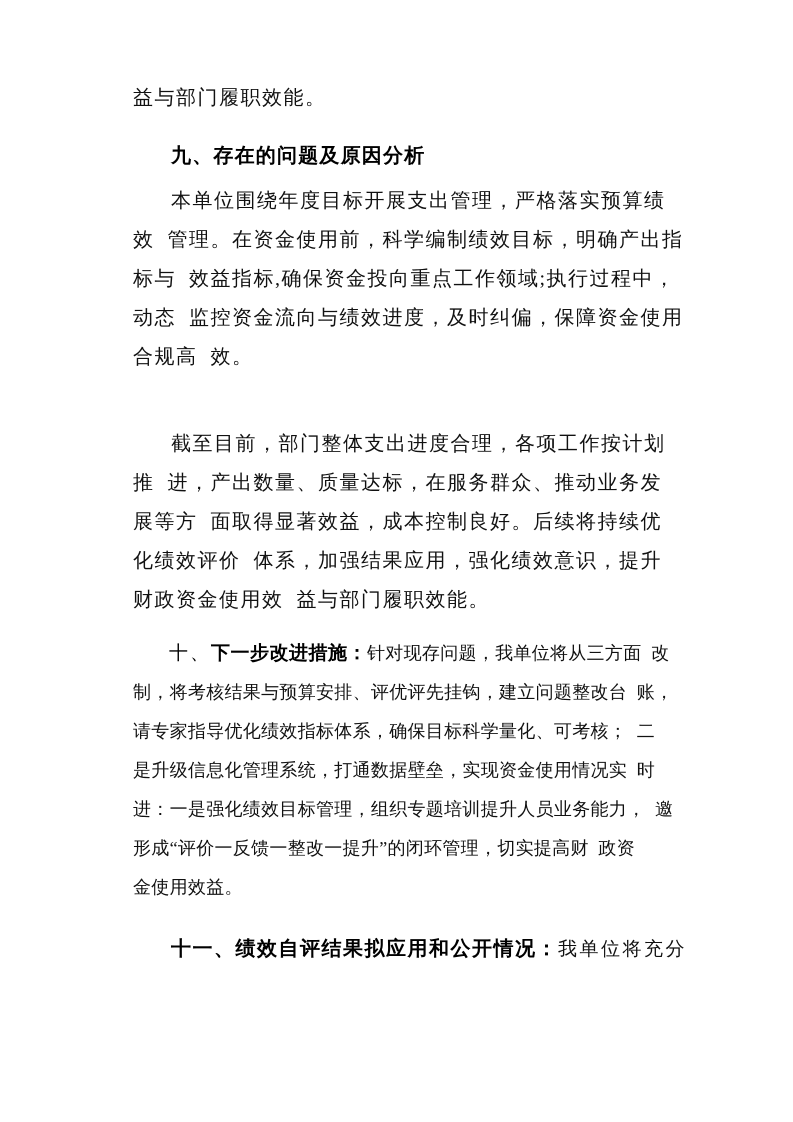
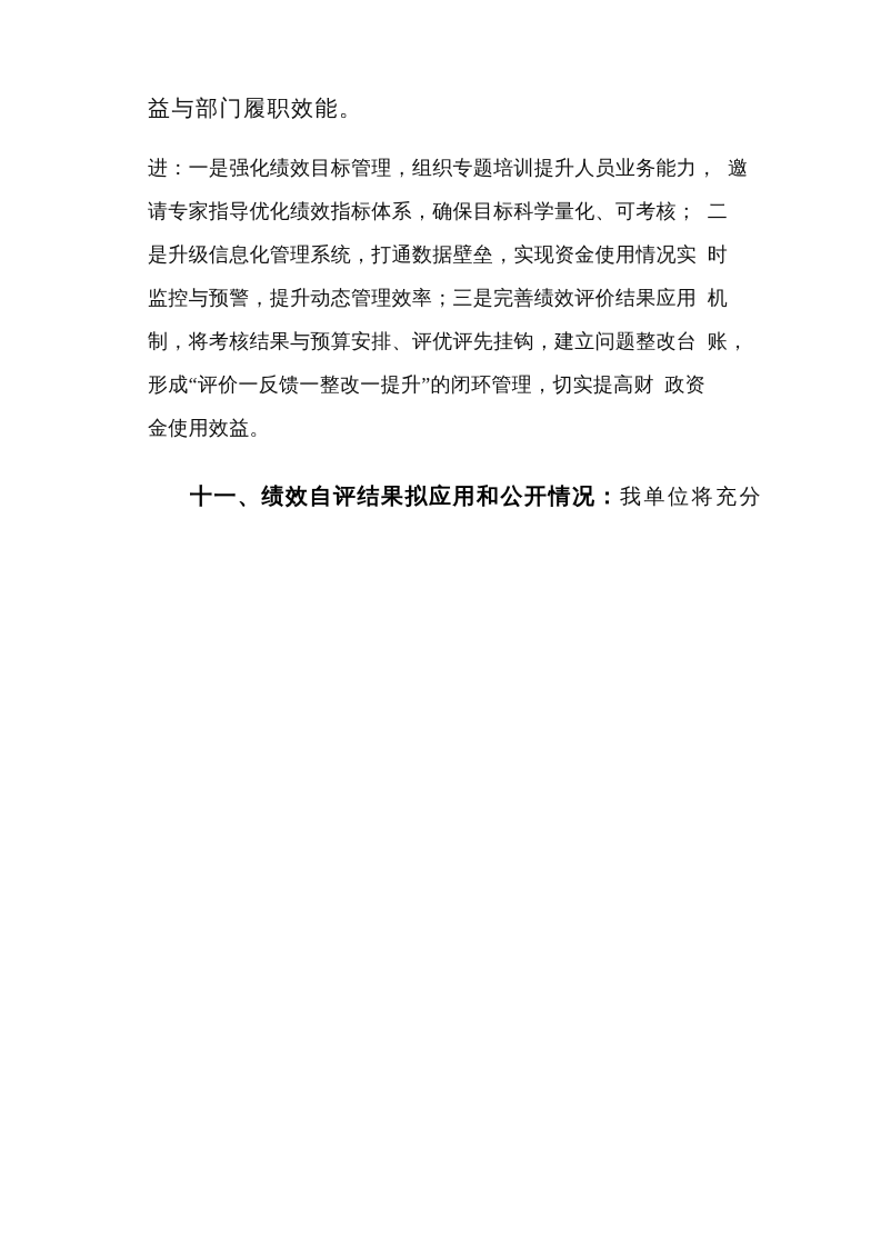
  益与部门履职效能。
- 九、存在的问题及原因分析
- 本单位围绕年度目标开展支出管理，严格落实预算绩
- 效 管理。在资金使用前，科学编制绩效目标，明确产出指
- 标与 效益指标,确保资金投向重点工作领域;执行过程中，
- 动态 监控资金流向与绩效进度，及时纠偏，保障资金使用
- 合规高 效。
- 截至目前，部门整体支出进度合理，各项工作按计划
- 推 进，产出数量、质量达标，在服务群众、推动业务发
- 展等方 面取得显著效益，成本控制良好。后续将持续优
- 化绩效评价 体系，加强结果应用，强化绩效意识，提升
- 财政资金使用效 益与部门履职效能。
- 十、下一步改进措施：针对现存问题，我单位将从三方面 改
- 制，将考核结果与预算安排、评优评先挂钩，建立问题整改台 账，
+ 进：一是强化绩效目标管理，组织专题培训提升人员业务能力， 邀
  请专家指导优化绩效指标体系，确保目标科学量化、可考核； 二
  是升级信息化管理系统，打通数据壁垒，实现资金使用情况实 时
+ 监控与预警，提升动态管理效率；三是完善绩效评价结果应用 机
- 进：一是强化绩效目标管理，组织专题培训提升人员业务能力， 邀
+ 制，将考核结果与预算安排、评优评先挂钩，建立问题整改台 账，
  形成“评价一反馈一整改一提升”的闭环管理，切实提高财 政资
  金使用效益。
  十一、绩效自评结果拟应用和公开情况：我单位将充分
